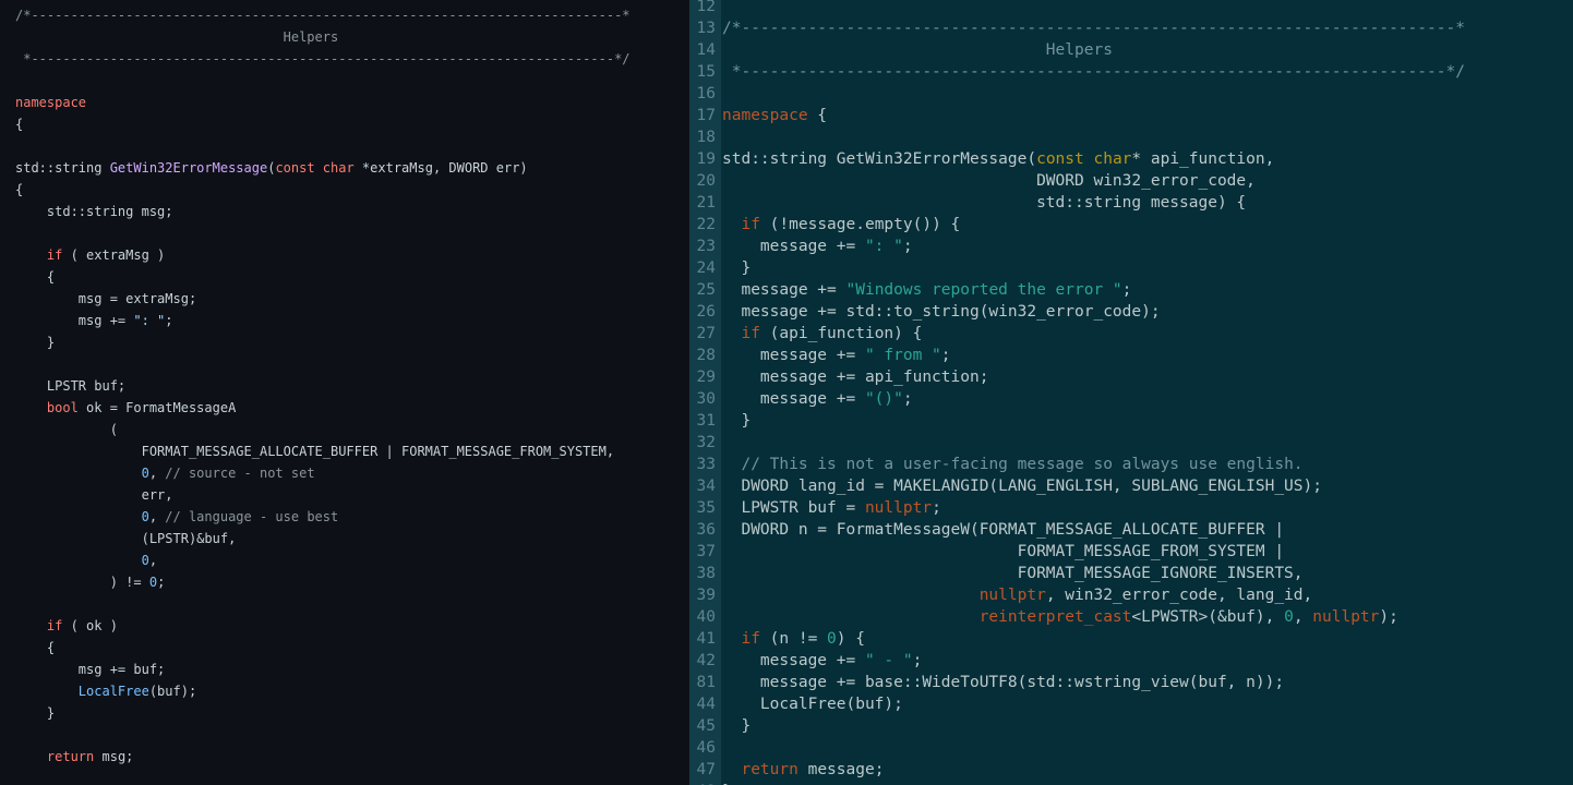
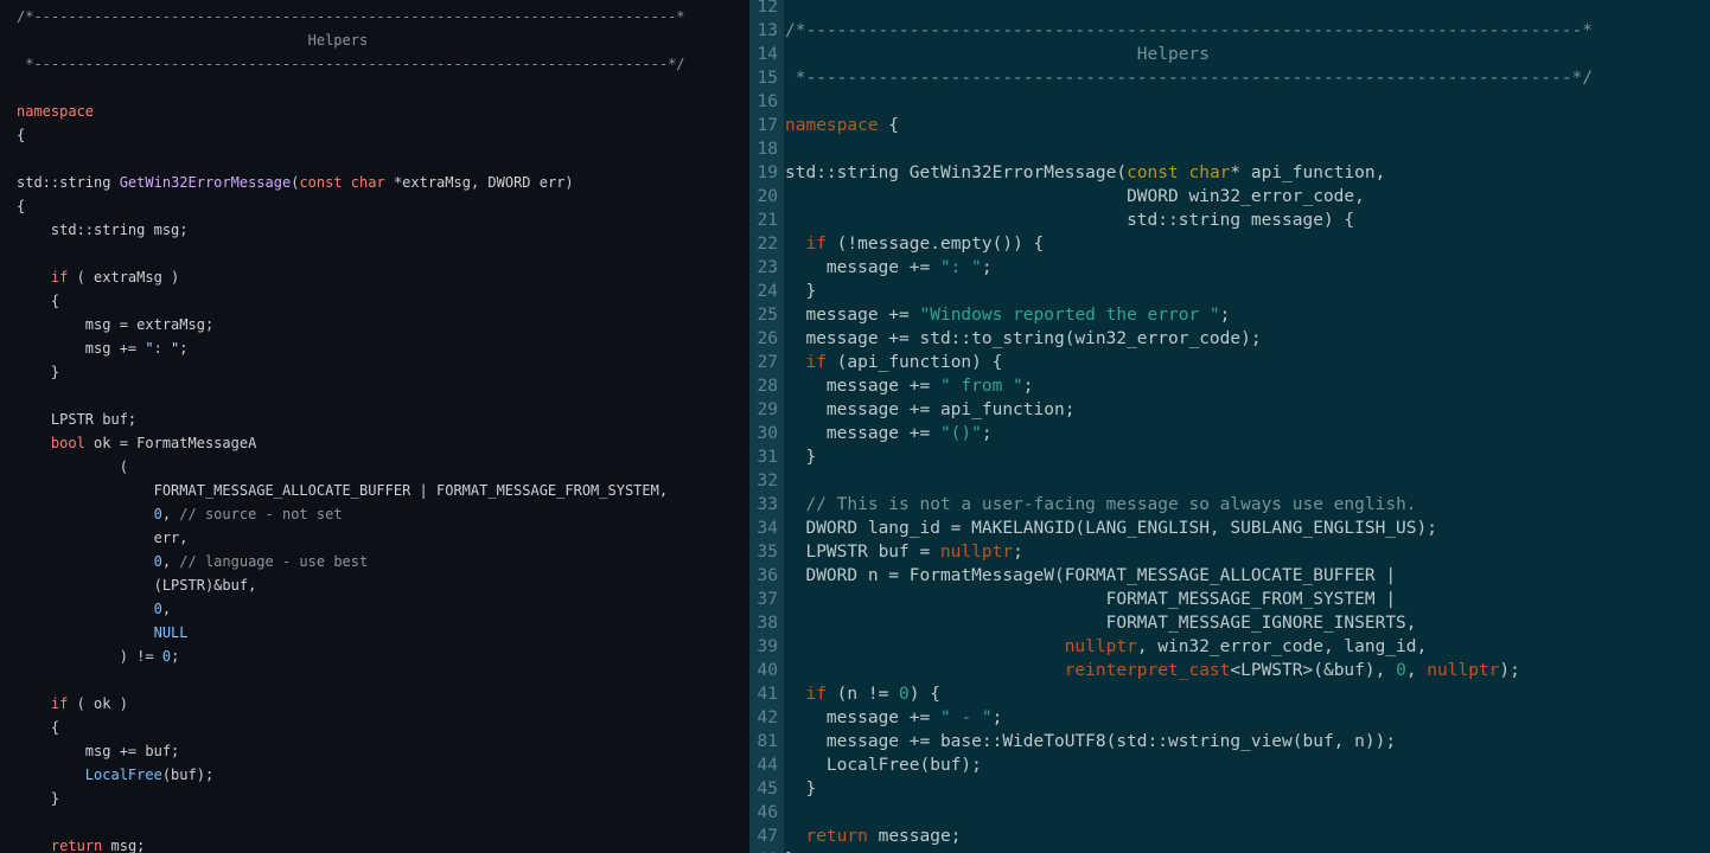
  /*---------------------------------------------------------------------------*
  Helpers
  *--------------------------------------------------------------------------*/
  namespace
  {
  std::string GetWin32ErrorMessage(const char *extraMsg, DWORD err)
  {
  std::string msg;
  if ( extraMsg )
  {
  msg = extraMsg;
  msg += ": ";
  }
  LPSTR buf;
  bool ok = FormatMessageA
  (
  FORMAT_MESSAGE_ALLOCATE_BUFFER | FORMAT_MESSAGE_FROM_SYSTEM,
  0, // source - not set
  err,
  0, // language - use best
  (LPSTR)&buf,
  0,
+ NULL
  ) != 0;
  if ( ok )
  {
  msg += buf;
  LocalFree(buf);
  }
  return msg;
  12
  13
  /*---------------------------------------------------------------------------*
  14
  Helpers
  15
  *--------------------------------------------------------------------------*/
  16
  17
  namespace {
  18
  19
  std::string GetWin32ErrorMessage(const char* api_function,
  20
  DWORD win32_error_code,
  21
  std::string message) {
  22
  if (!message.empty()) {
  23
  message += ": ";
  24
  }
  25
  message += "Windows reported the error ";
  26
  message += std::to_string(win32_error_code);
  27
  if (api_function) {
  28
  message += " from ";
  29
  message += api_function;
  30
  message += "()";
  31
  }
  32
  33
  // This is not a user-facing message so always use english.
  34
  DWORD lang_id = MAKELANGID(LANG_ENGLISH, SUBLANG_ENGLISH_US);
  35
  LPWSTR buf = nullptr;
  36
  DWORD n = FormatMessageW(FORMAT_MESSAGE_ALLOCATE_BUFFER |
  37
  FORMAT_MESSAGE_FROM_SYSTEM |
  38
  FORMAT_MESSAGE_IGNORE_INSERTS,
  39
  nullptr, win32_error_code, lang_id,
  40
  reinterpret_cast<LPWSTR>(&buf), 0, nullptr);
  41
  if (n != 0) {
  42
  message += " - ";
  81
  message += base::WideToUTF8(std::wstring_view(buf, n));
  44
  LocalFree(buf);
  45
  }
  46
  47
  return message;
